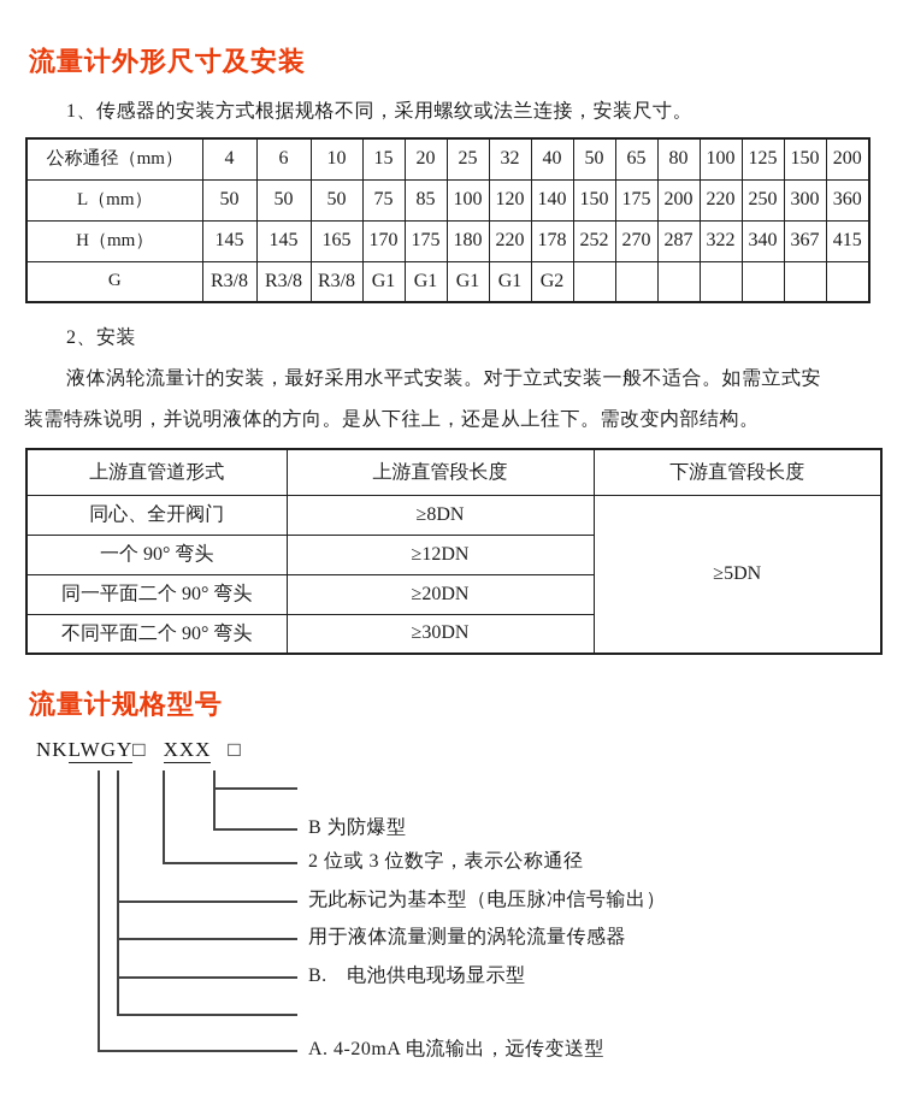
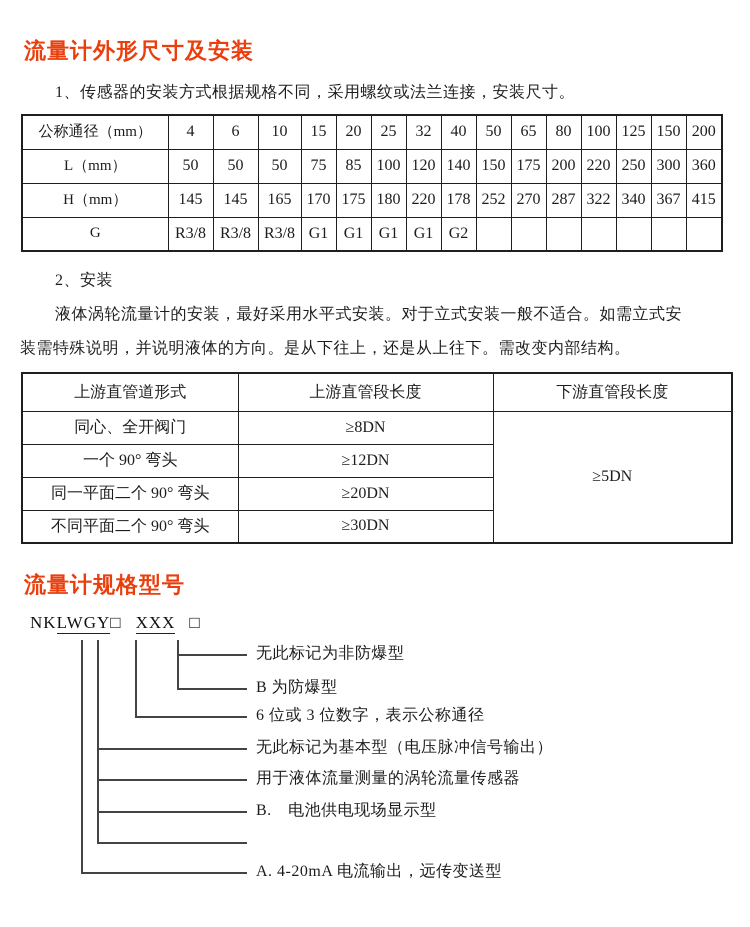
  流量计外形尺寸及安装
  1、传感器的安装方式根据规格不同，采用螺纹或法兰连接，安装尺寸。
  公称通径（mm）	4	6	10	15	20	25	32	40	50	65	80	100	125	150	200
  L（mm）	50	50	50	75	85	100	120	140	150	175	200	220	250	300	360
  H（mm）	145	145	165	170	175	180	220	178	252	270	287	322	340	367	415
  G	R3/8	R3/8	R3/8	G1	G1	G1	G1	G2
  2、安装
  液体涡轮流量计的安装，最好采用水平式安装。对于立式安装一般不适合。如需立式安
  装需特殊说明，并说明液体的方向。是从下往上，还是从上往下。需改变内部结构。
  上游直管道形式	上游直管段长度	下游直管段长度
  同心、全开阀门	≥8DN	≥5DN
  一个 90° 弯头	≥12DN
  同一平面二个 90° 弯头	≥20DN
  不同平面二个 90° 弯头	≥30DN
  流量计规格型号
  NKLWGY□ XXX □
+ 无此标记为非防爆型
  B 为防爆型
- 2 位或 3 位数字，表示公称通径
+ 6 位或 3 位数字，表示公称通径
  无此标记为基本型（电压脉冲信号输出）
  用于液体流量测量的涡轮流量传感器
  B. 电池供电现场显示型
  A. 4-20mA 电流输出，远传变送型
